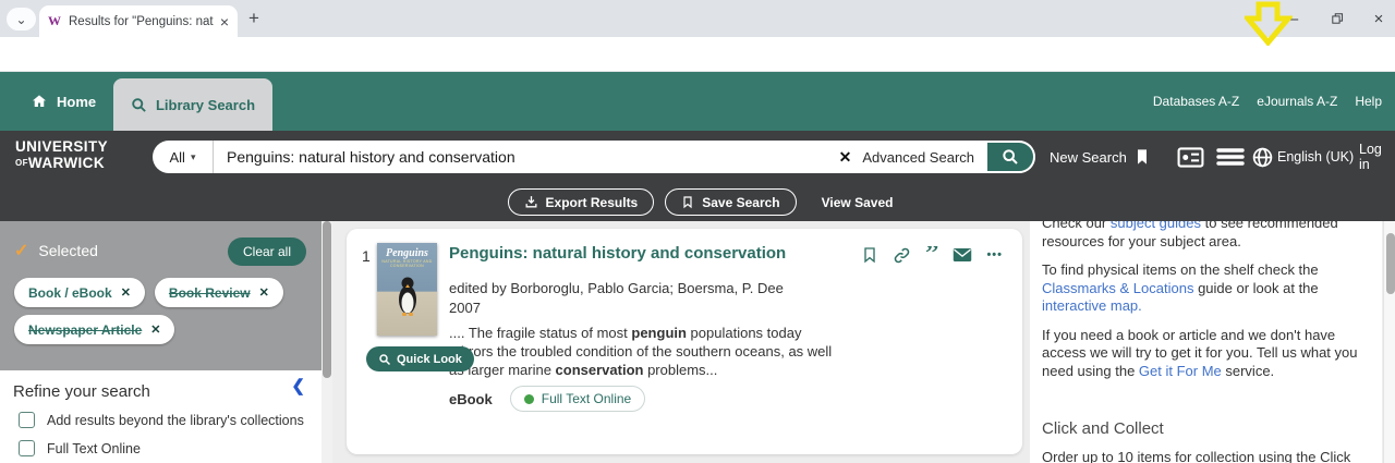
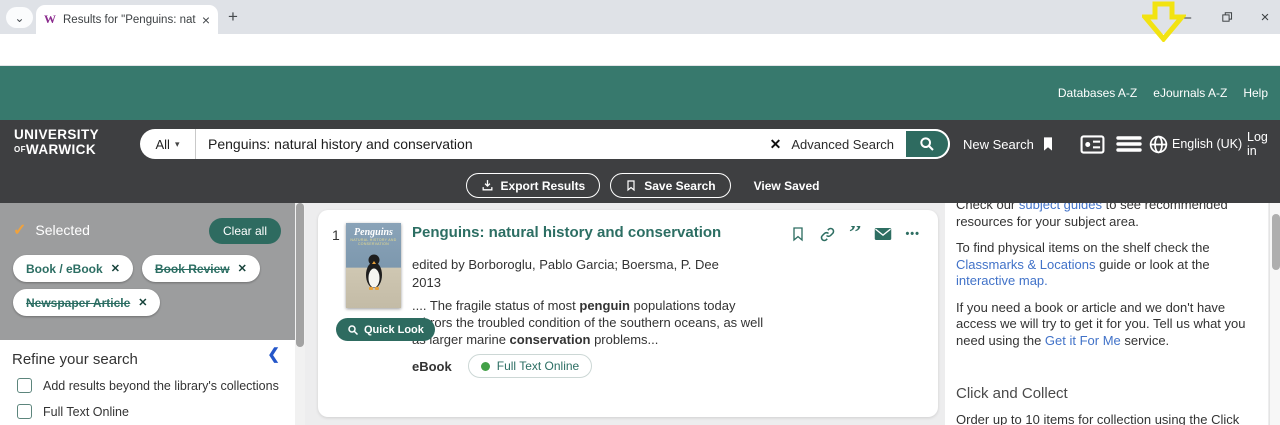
  ⌄
  W
  Results for "Penguins: nat
  ×
  +
  –
  ×
- Home
- Library Search
  Databases A-Z
  eJournals A-Z
  Help
  UNIVERSITY
  OFWARWICK
  All
  ▾
  Penguins: natural history and conservation
  ✕
  Advanced Search
  New Search
  English (UK)
  Log in
  Export Results
  Save Search
  View Saved
  ✓
  Selected
  Clear all
  Book / eBook
  ✕
  Book Review
  ✕
  Newspaper Article
  ✕
  Refine your search
  ❮
  Add results beyond the library's collections
  Full Text Online
  1
  Penguins
  Penguins: natural history and conservation
  ”
  •••
  edited by Borboroglu, Pablo Garcia; Boersma, P. Dee
- 2007
+ 2013
  .... The fragile status of most penguin populations today ors the troubled condition of the southern oceans, as well larger marine conservation problems...
  Quick Look
  eBook
  Full Text Online
  Check our subject guides to see recommended resources for your subject area.
  To find physical items on the shelf check the Classmarks & Locations guide or look at the interactive map.
  If you need a book or article and we don't have access we will try to get it for you. Tell us what you need using the Get it For Me service.
  Click and Collect
